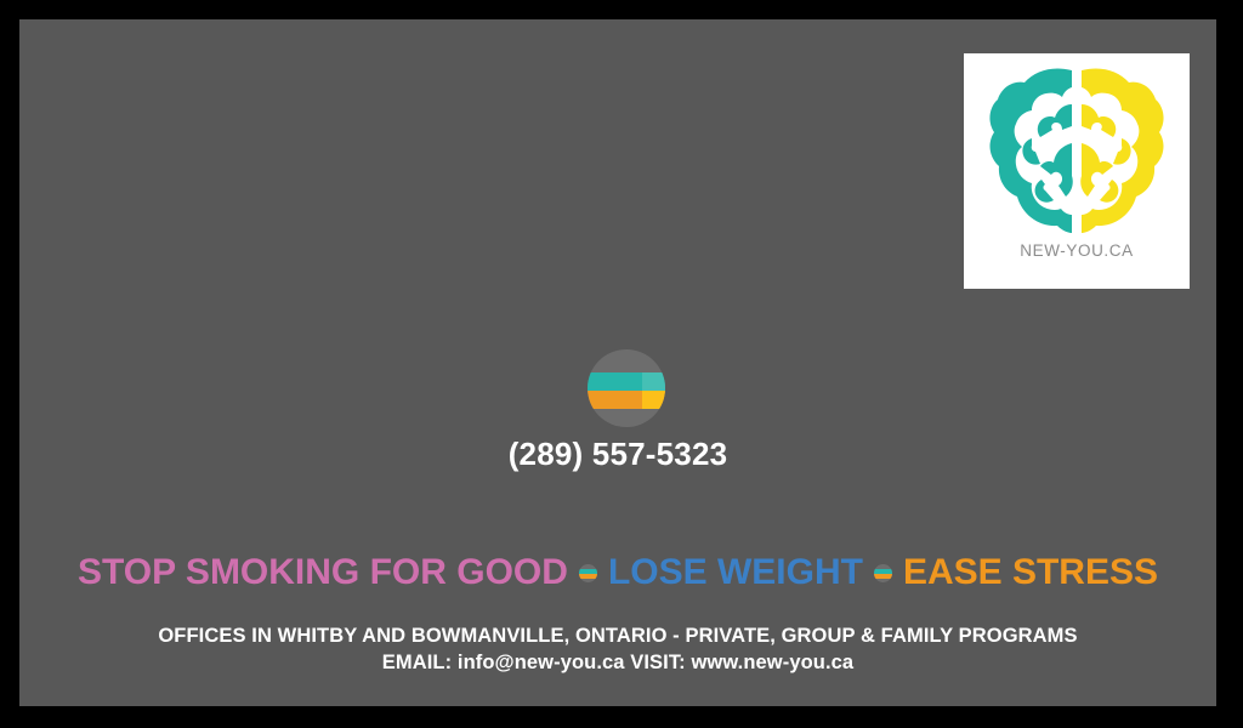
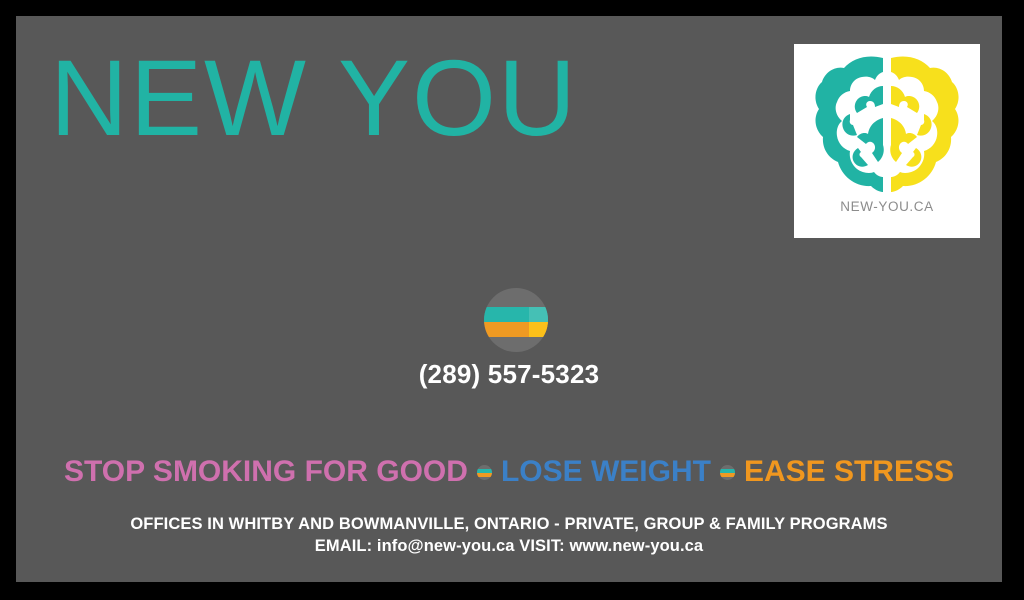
+ NEW YOU
  NEW-YOU.CA
  (289) 557-5323
  STOP SMOKING FOR GOOD
  LOSE WEIGHT
  EASE STRESS
  OFFICES IN WHITBY AND BOWMANVILLE, ONTARIO - PRIVATE, GROUP & FAMILY PROGRAMS
  EMAIL: info@new-you.ca VISIT: www.new-you.ca
